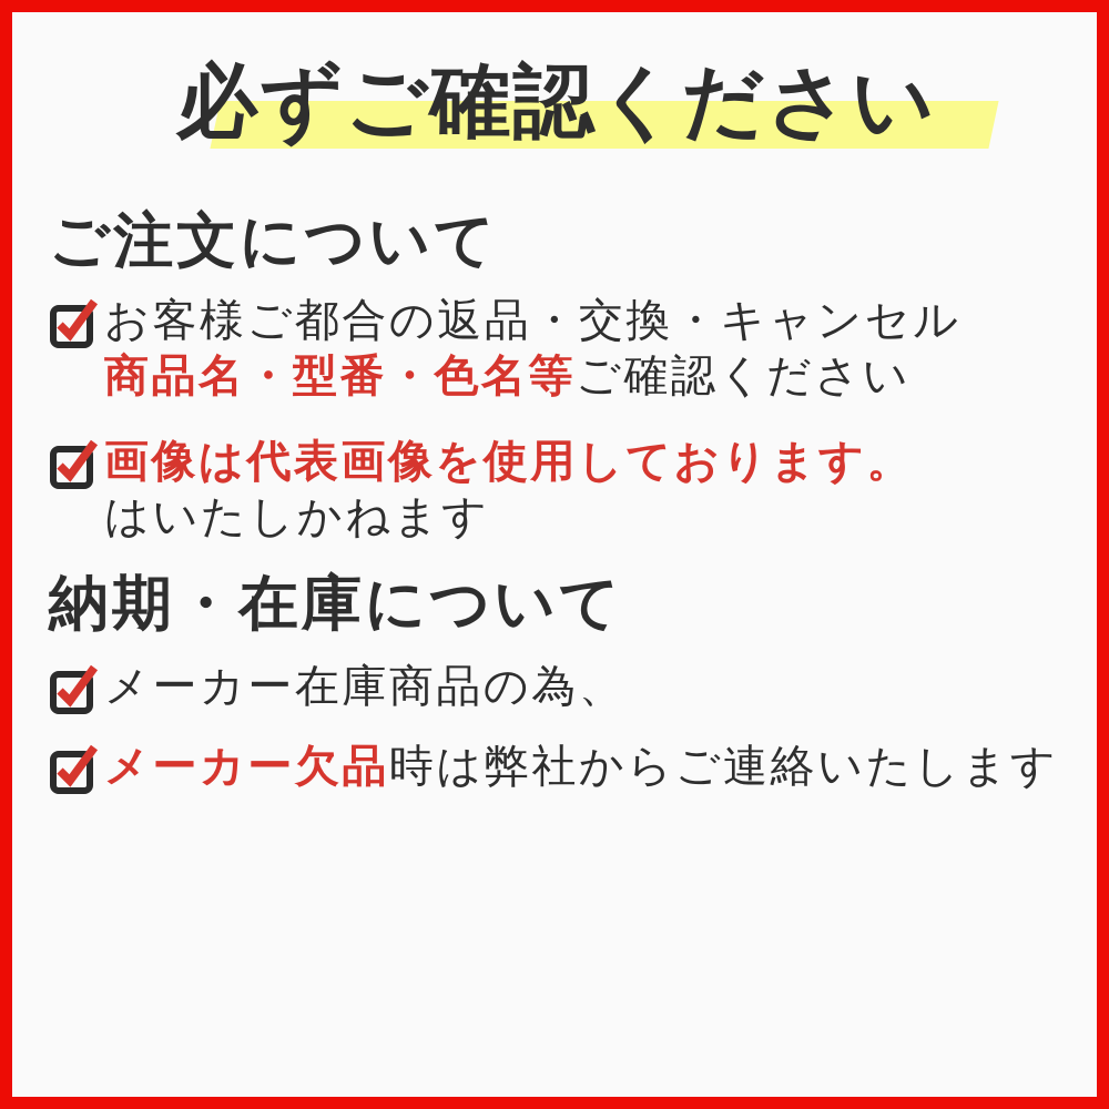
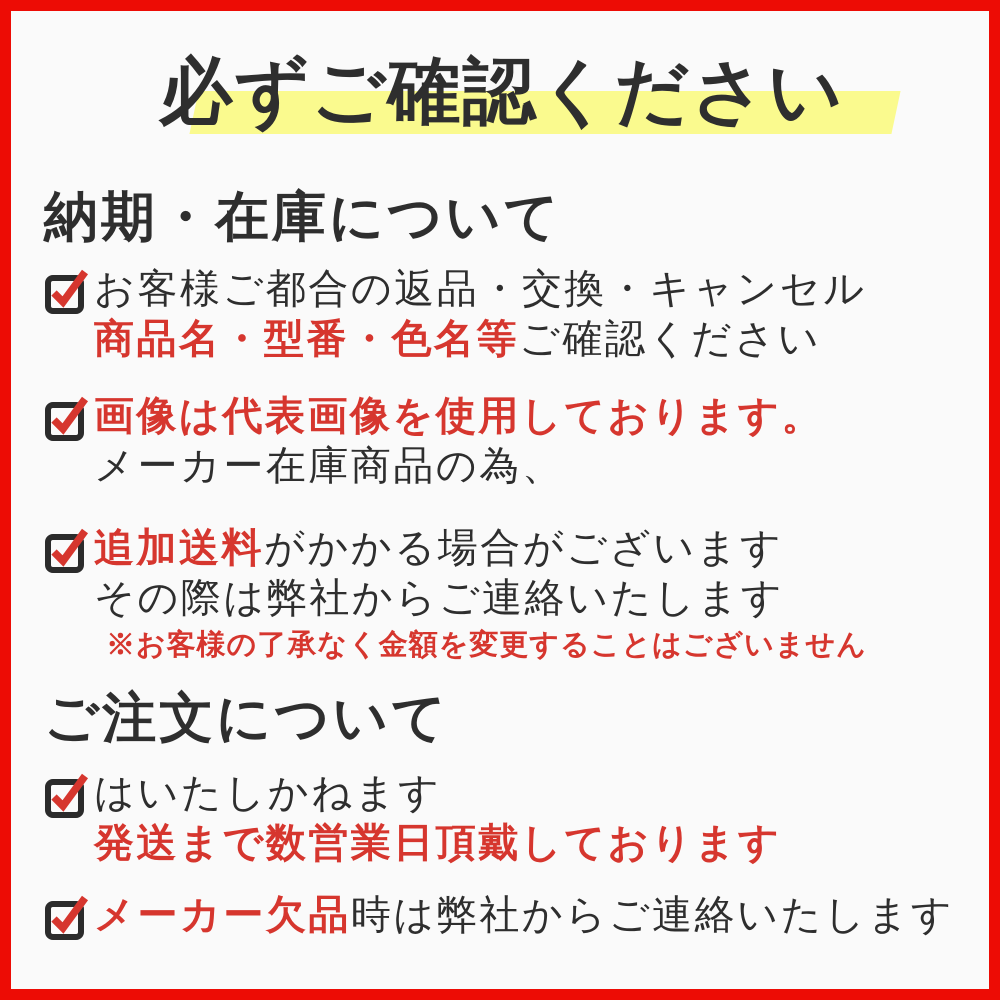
  必ずご確認ください
- ご注文について
+ 納期・在庫について
  お客様ご都合の返品・交換・キャンセル
  商品名・型番・色名等ご確認ください
  画像は代表画像を使用しております。
- はいたしかねます
+ メーカー在庫商品の為、
+ 追加送料がかかる場合がございます
+ その際は弊社からご連絡いたします
+ ※お客様の了承なく金額を変更することはございません
- 納期・在庫について
+ ご注文について
- メーカー在庫商品の為、
+ はいたしかねます
+ 発送まで数営業日頂戴しております
  メーカー欠品時は弊社からご連絡いたします
